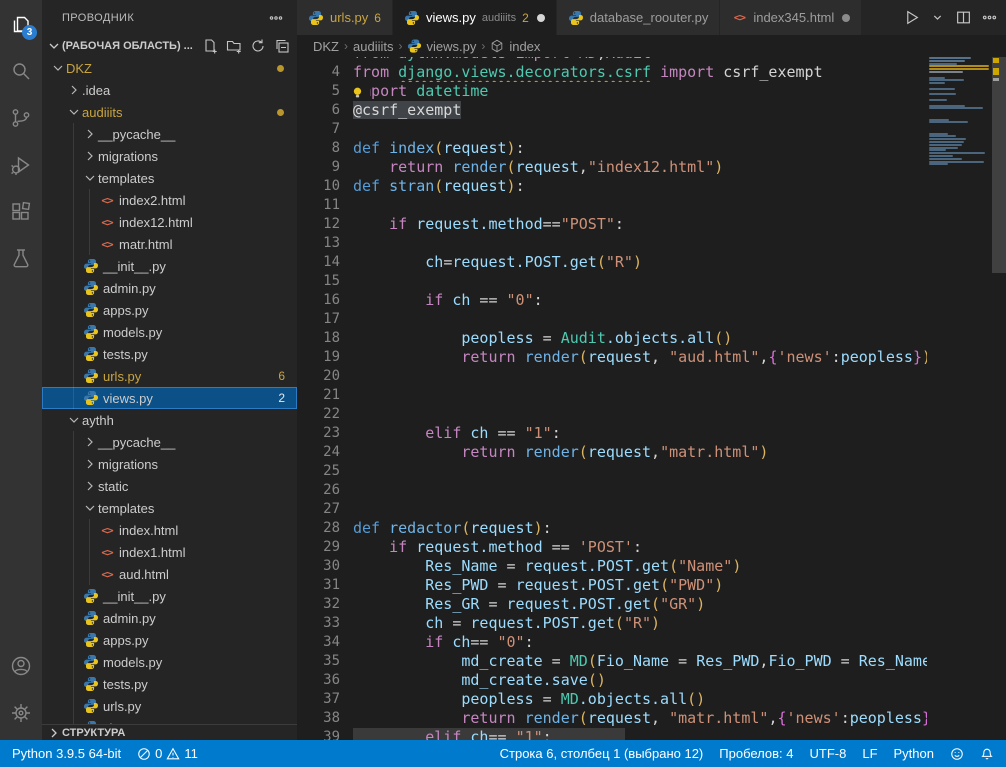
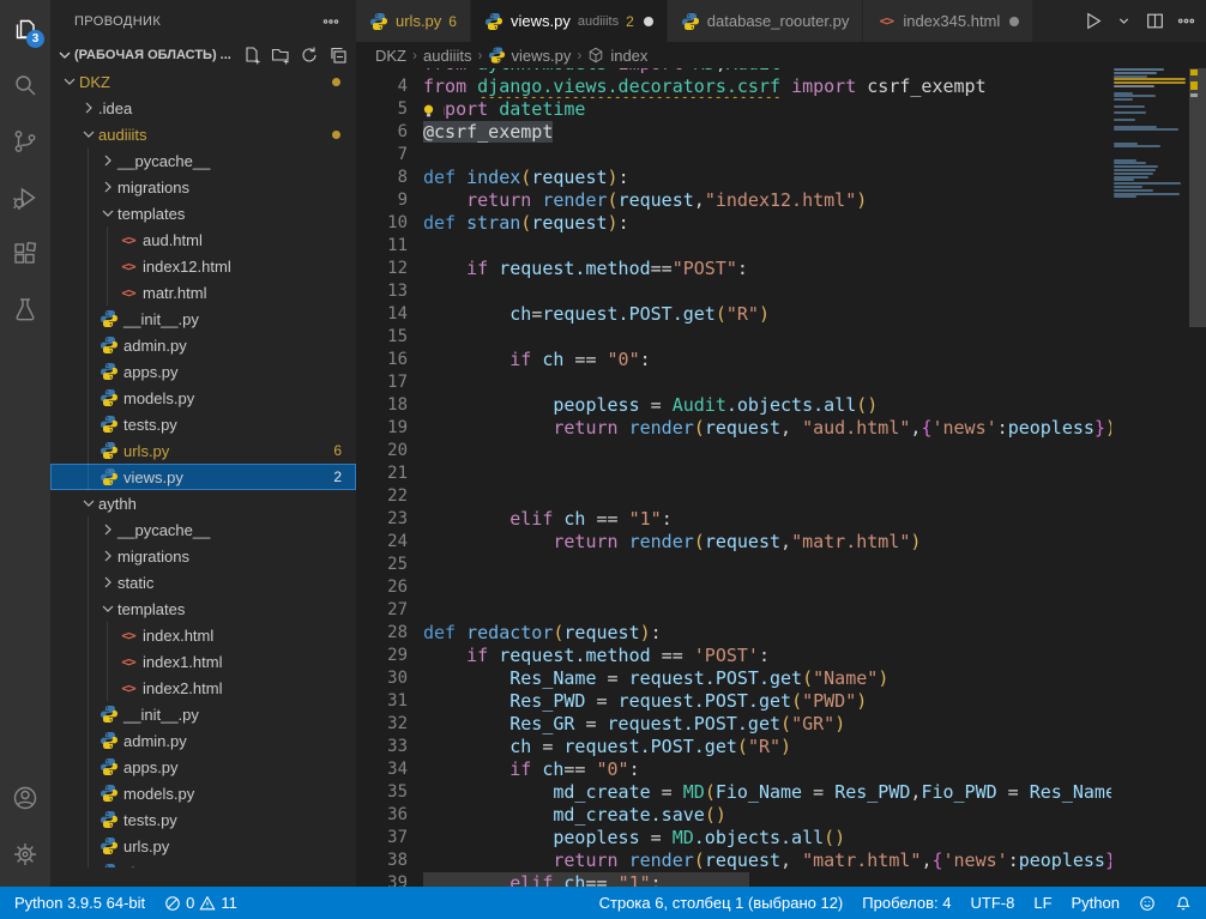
  3
  ПРОВОДНИК
  (РАБОЧАЯ ОБЛАСТЬ) ...
  DKZ
  .idea
  audiiits
  __pycache__
  migrations
  templates
  <>
- index2.html
+ aud.html
  <>
  index12.html
  <>
  matr.html
  __init__.py
  admin.py
  apps.py
  models.py
  tests.py
  urls.py
  6
  views.py
  2
  aythh
  __pycache__
  migrations
  static
  templates
  <>
  index.html
  <>
  index1.html
  <>
- aud.html
+ index2.html
  __init__.py
  admin.py
  apps.py
  models.py
  tests.py
  urls.py
- СТРУКТУРА
  urls.py
  6
  views.py
  audiiits
  2
  database_roouter.py
  <>
  index345.html
  DKZ
  ›
  audiiits
  ›
  views.py
  ›
  index
  4
  from django.views.decorators.csrf import csrf_exempt
  5
  port datetime
  6
  @csrf_exempt
  7
  8
  def index(request):
  9
  return render(request,"index12.html")
  10
  def stran(request):
  11
  12
  if request.method=="POST":
  13
  14
  ch=request.POST.get("R")
  15
  16
  if ch == "0":
  17
  18
  peopless = Audit.objects.all()
  19
  return render(request, "aud.html",{'news':peopless})
  20
  21
  22
  23
  elif ch == "1":
  24
  return render(request,"matr.html")
  25
  26
  27
  28
  def redactor(request):
  29
  if request.method == 'POST':
  30
  Res_Name = request.POST.get("Name")
  31
  Res_PWD = request.POST.get("PWD")
  32
  Res_GR = request.POST.get("GR")
  33
  ch = request.POST.get("R")
  34
  if ch== "0":
  35
  md_create = MD(Fio_Name = Res_PWD,Fio_PWD = Res_Name
  36
  md_create.save()
  37
  peopless = MD.objects.all()
  38
  return render(request, "matr.html",{'news':peopless}
  39
  elif ch== "1":
  Python 3.9.5 64-bit
  0
  11
  Строка 6, столбец 1 (выбрано 12)
  Пробелов: 4
  UTF-8
  LF
  Python
